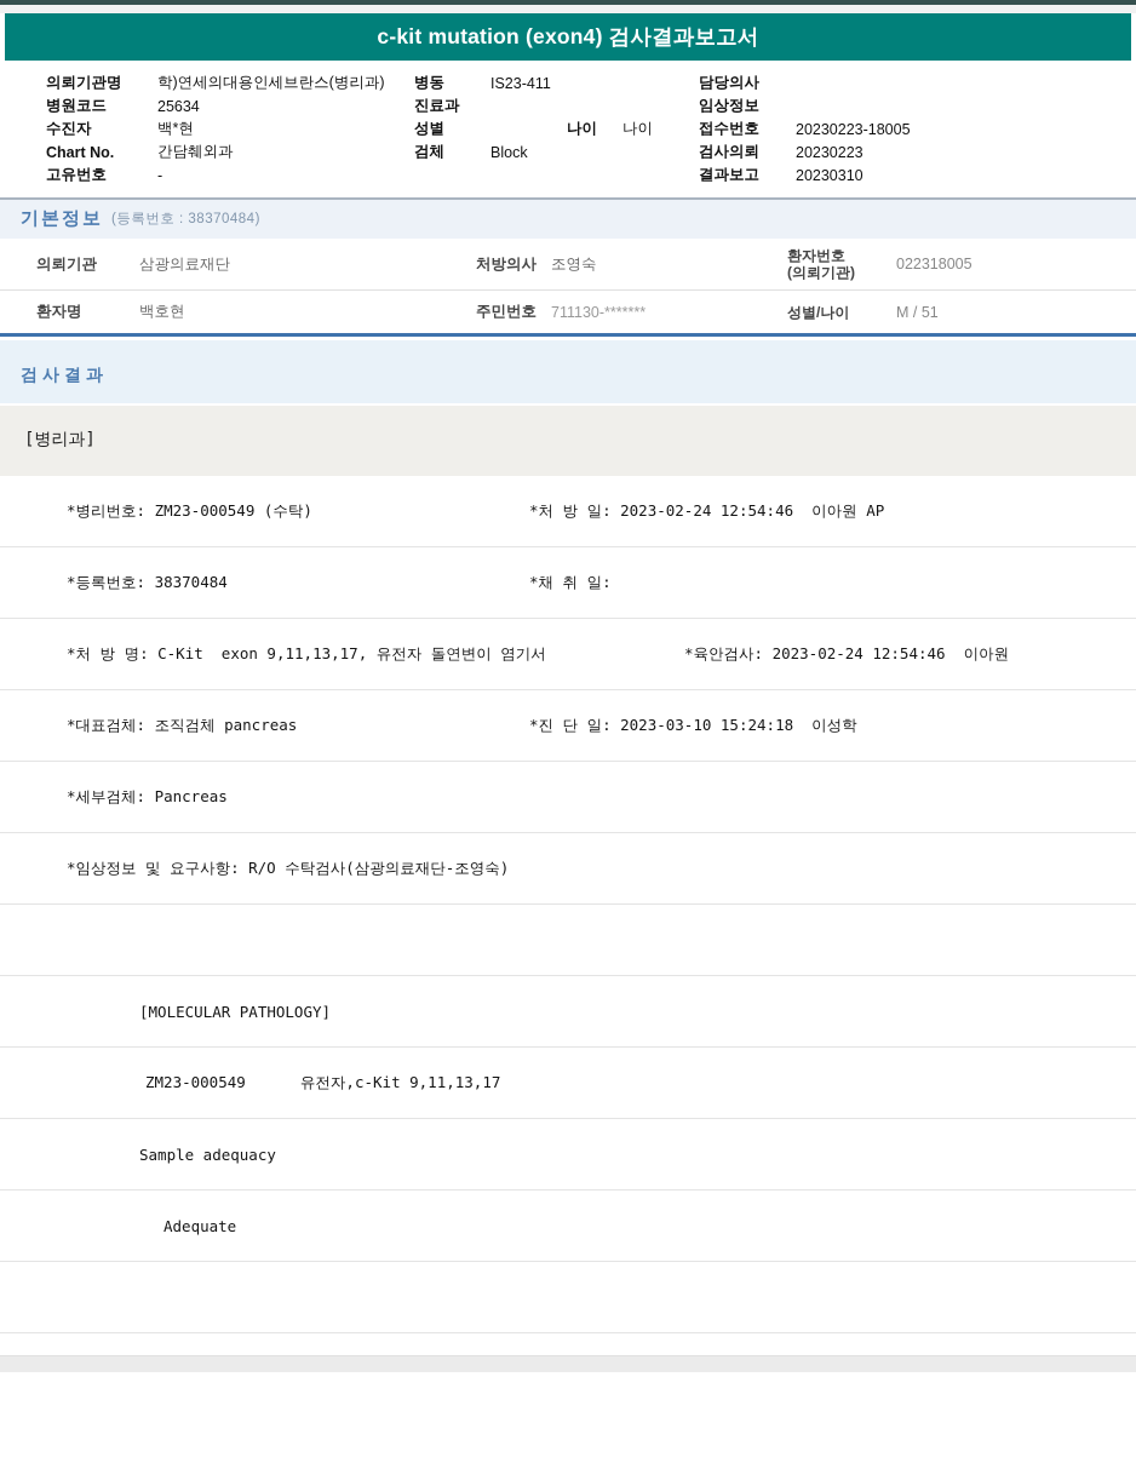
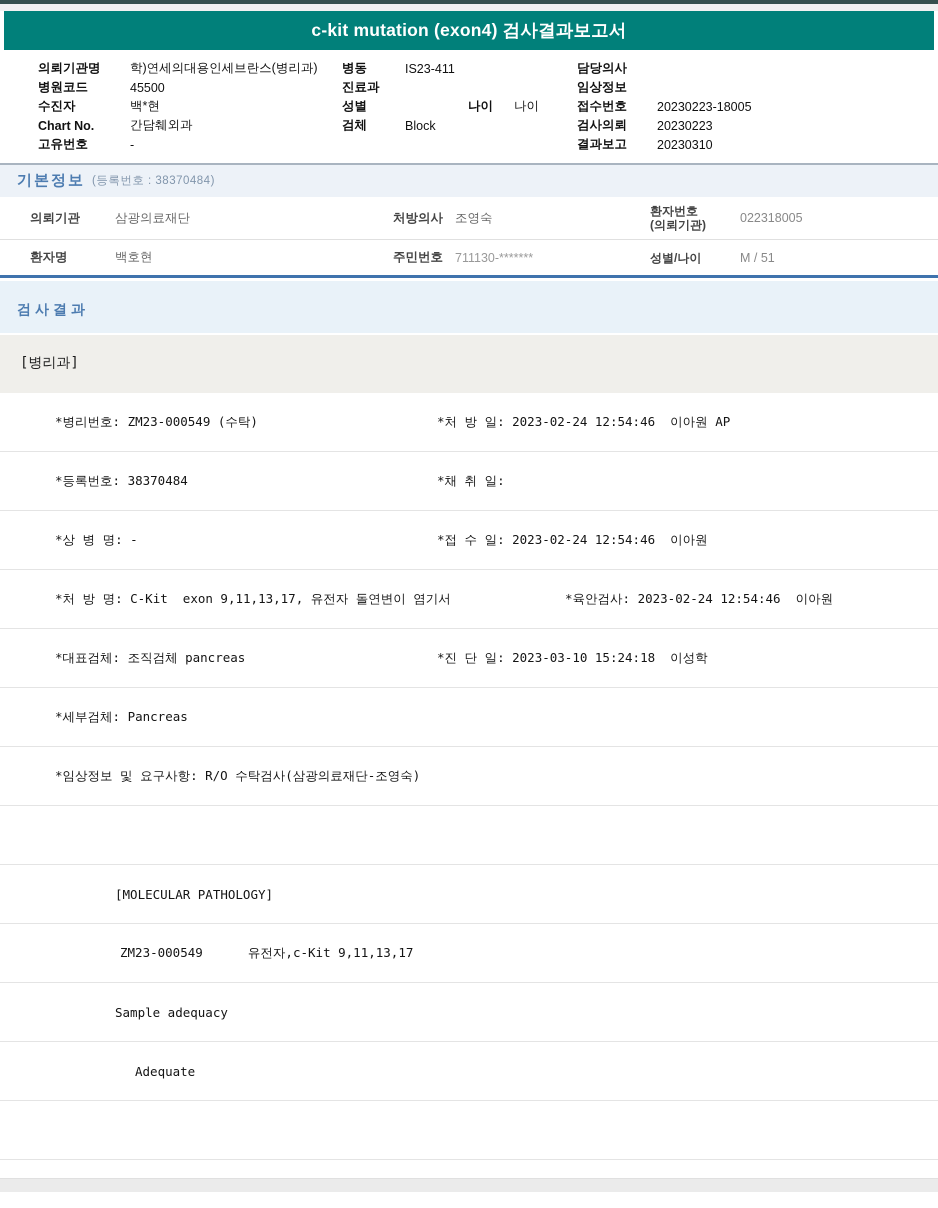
  c-kit mutation (exon4) 검사결과보고서
  의뢰기관명
  학)연세의대용인세브란스(병리과)
  병동
  IS23-411
  담당의사
  병원코드
- 25634
+ 45500
  진료과
  임상정보
  수진자
  백*현
  성별
  나이
  나이
  접수번호
  20230223-18005
  Chart No.
  간담췌외과
  검체
  Block
  검사의뢰
  20230223
  고유번호
  -
  결과보고
  20230310
  기본정보
  (등록번호 : 38370484)
  의뢰기관
  삼광의료재단
  처방의사
  조영숙
  환자번호
  (의뢰기관)
  022318005
  환자명
  백호현
  주민번호
  711130-*******
  성별/나이
  M / 51
  검사결과
  [병리과]
  *병리번호: ZM23-000549 (수탁)
  *처 방 일: 2023-02-24 12:54:46 이아원 AP
  *등록번호: 38370484
  *채 취 일:
+ *상 병 명: -
+ *접 수 일: 2023-02-24 12:54:46 이아원
  *처 방 명: C-Kit exon 9,11,13,17, 유전자 돌연변이 염기서
  *육안검사: 2023-02-24 12:54:46 이아원
  *대표검체: 조직검체 pancreas
  *진 단 일: 2023-03-10 15:24:18 이성학
  *세부검체: Pancreas
  *임상정보 및 요구사항: R/O 수탁검사(삼광의료재단-조영숙)
  [MOLECULAR PATHOLOGY]
  ZM23-000549 유전자,c-Kit 9,11,13,17
  Sample adequacy
  Adequate
